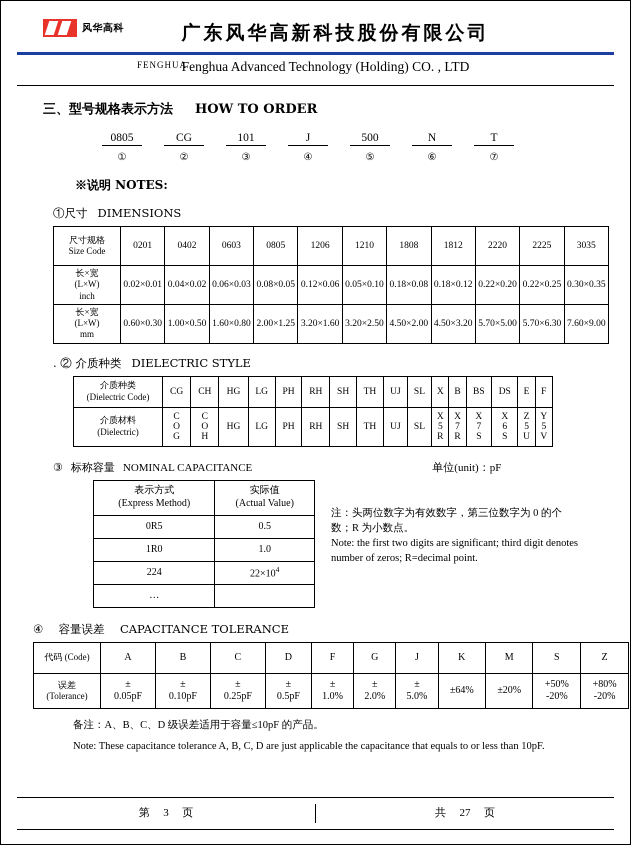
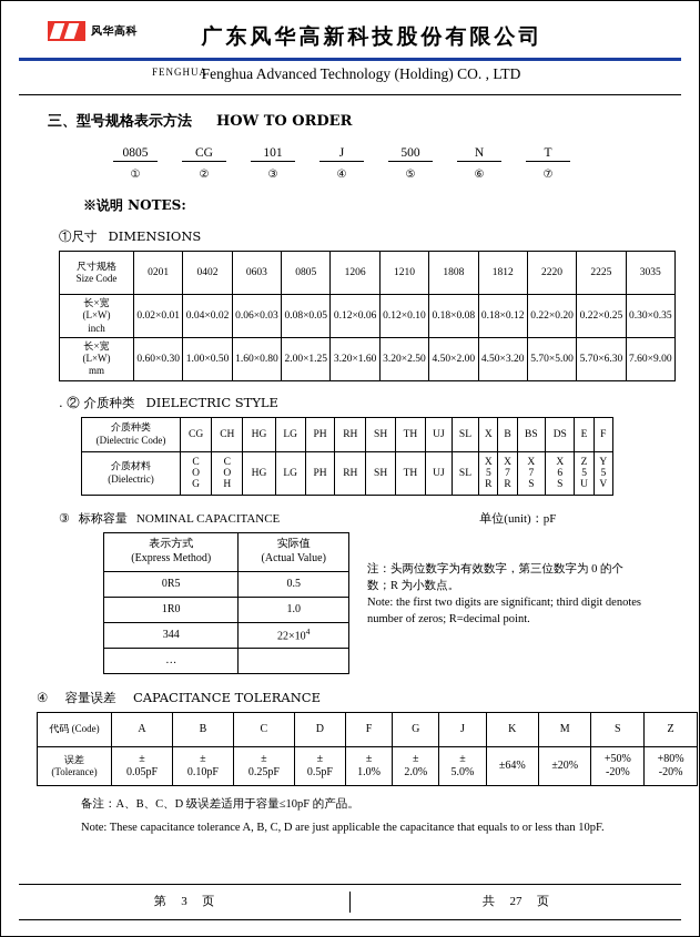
  风华高科
  广东风华高新科技股份有限公司
  FENGHUA
  Fenghua Advanced Technology (Holding) CO. , LTD
  三、型号规格表示方法 HOW TO ORDER
  0805
  CG
  101
  J
  500
  N
  T
  ①
  ②
  ③
  ④
  ⑤
  ⑥
  ⑦
  ※说明 NOTES:
  ①尺寸 DIMENSIONS
  尺寸规格Size Code	0201	0402	0603	0805	1206	1210	1808	1812	2220	2225	3035
- 长×宽(L×W)inch	0.02×0.01	0.04×0.02	0.06×0.03	0.08×0.05	0.12×0.06	0.05×0.10	0.18×0.08	0.18×0.12	0.22×0.20	0.22×0.25	0.30×0.35
+ 长×宽(L×W)inch	0.02×0.01	0.04×0.02	0.06×0.03	0.08×0.05	0.12×0.06	0.12×0.10	0.18×0.08	0.18×0.12	0.22×0.20	0.22×0.25	0.30×0.35
  长×宽(L×W)mm	0.60×0.30	1.00×0.50	1.60×0.80	2.00×1.25	3.20×1.60	3.20×2.50	4.50×2.00	4.50×3.20	5.70×5.00	5.70×6.30	7.60×9.00
  . ② 介质种类 DIELECTRIC STYLE
  介质种类(Dielectric Code)	CG	CH	HG	LG	PH	RH	SH	TH	UJ	SL	X	B	BS	DS	E	F
  介质材料(Dielectric)	COG	COH	HG	LG	PH	RH	SH	TH	UJ	SL	X5R	X7R	X7S	X6S	Z5U	Y5V
  ③
  标称容量
  NOMINAL CAPACITANCE
  单位(unit)：pF
  表示方式(Express Method)	实际值(Actual Value)
  0R5	0.5
  1R0	1.0
- 224	22×104
+ 344	22×104
  …
  注：头两位数字为有效数字，第三位数字为 0 的个数；R 为小数点。
  Note: the first two digits are significant; third digit denotes number of zeros; R=decimal point.
  ④ 容量误差 CAPACITANCE TOLERANCE
  代码 (Code)	A	B	C	D	F	G	J	K	M	S	Z
  误差(Tolerance)	±0.05pF	±0.10pF	±0.25pF	±0.5pF	±1.0%	±2.0%	±5.0%	±64%	±20%	+50%-20%	+80%-20%
  备注：A、B、C、D 级误差适用于容量≤10pF 的产品。
  Note: These capacitance tolerance A, B, C, D are just applicable the capacitance that equals to or less than 10pF.
  第 3 页
  共 27 页
